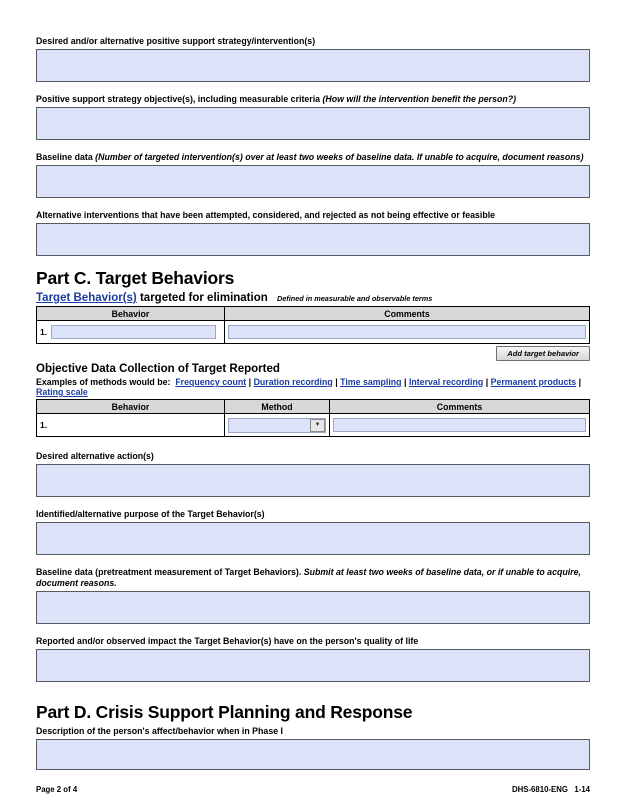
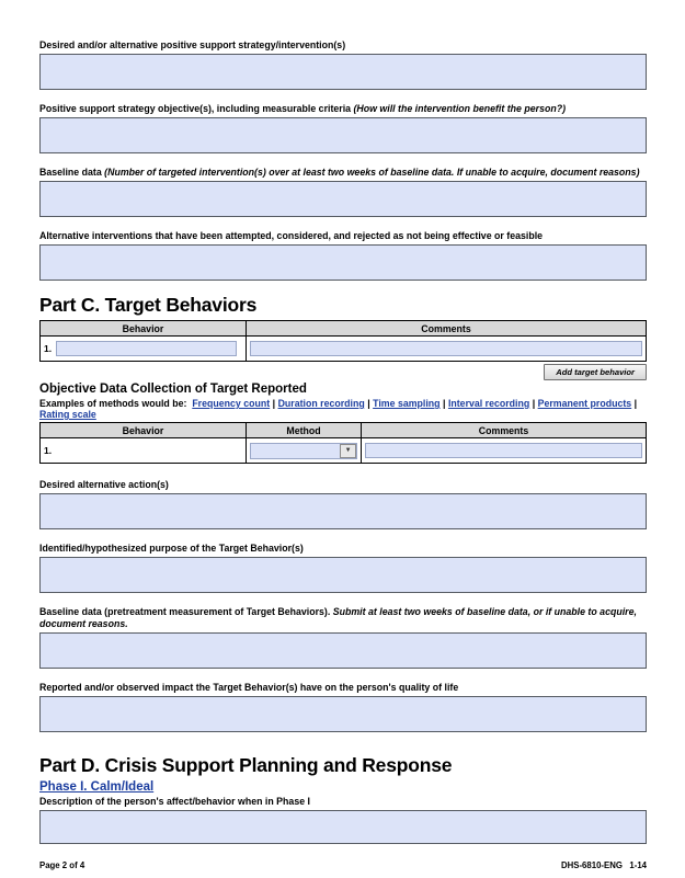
  Desired and/or alternative positive support strategy/intervention(s)
  Positive support strategy objective(s), including measurable criteria (How will the intervention benefit the person?)
  Baseline data (Number of targeted intervention(s) over at least two weeks of baseline data. If unable to acquire, document reasons)
  Alternative interventions that have been attempted, considered, and rejected as not being effective or feasible
  Part C. Target Behaviors
- Target Behavior(s) targeted for elimination Defined in measurable and observable terms
  Behavior	Comments
  1.
  Add target behavior
  Objective Data Collection of Target Reported
  Examples of methods would be: Frequency count | Duration recording | Time sampling | Interval recording | Permanent products | Rating scale
  Behavior	Method	Comments
  Desired alternative action(s)
- Identified/alternative purpose of the Target Behavior(s)
+ Identified/hypothesized purpose of the Target Behavior(s)
  Baseline data (pretreatment measurement of Target Behaviors). Submit at least two weeks of baseline data, or if unable to acquire, document reasons.
  Reported and/or observed impact the Target Behavior(s) have on the person's quality of life
  Part D. Crisis Support Planning and Response
+ Phase I. Calm/Ideal
  Description of the person's affect/behavior when in Phase I
  Page 2 of 4
  DHS-6810-ENG 1-14
